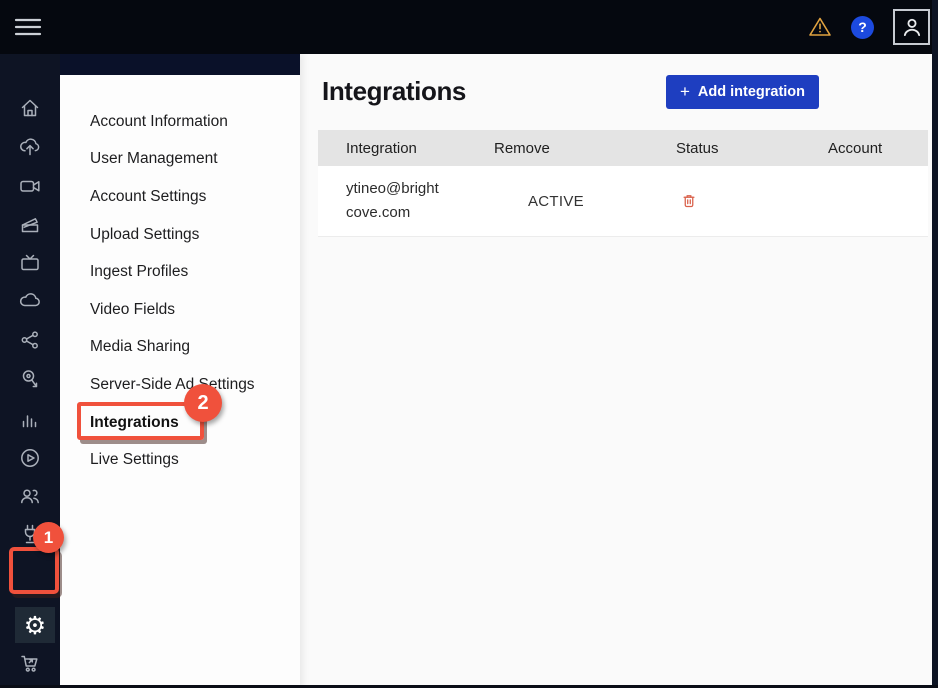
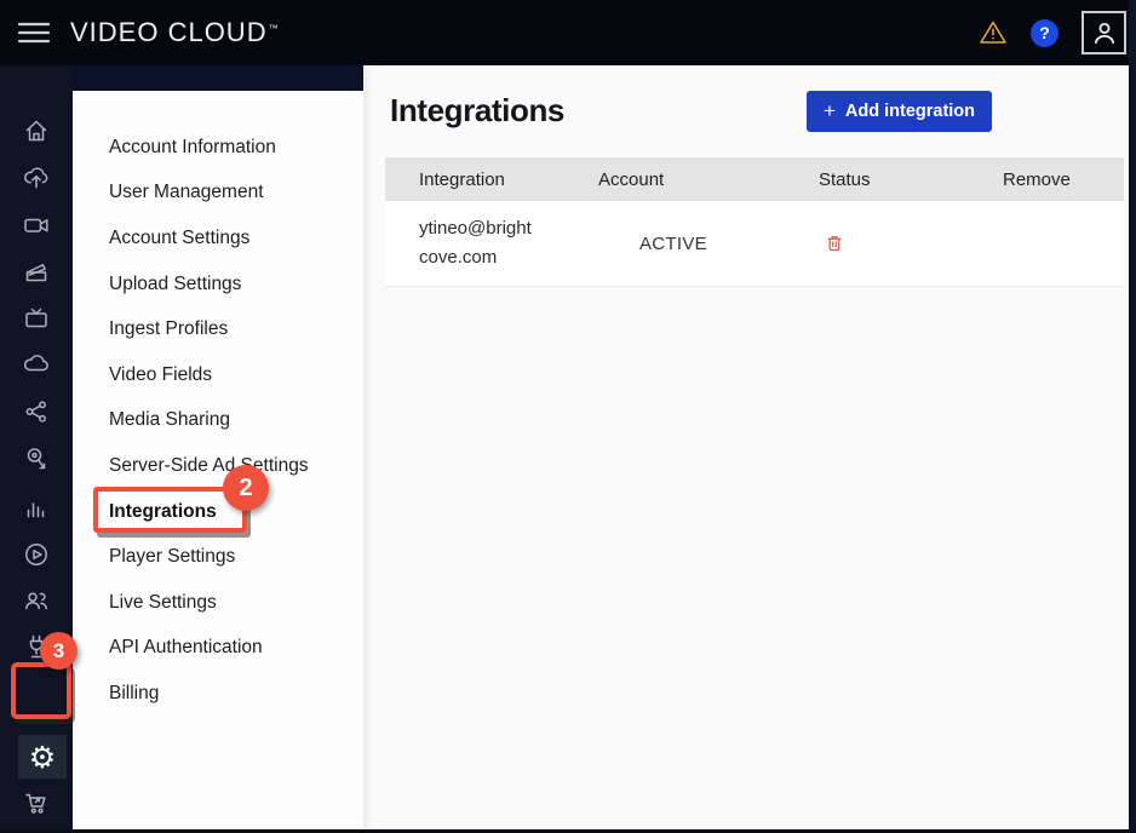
+ VIDEO CLOUD™
  ?
  ⚙
  Account Information
  User Management
  Account Settings
  Upload Settings
  Ingest Profiles
  Video Fields
  Media Sharing
  Server-Side Adettings
  Integrations
+ Player Settings
  Live Settings
+ API Authentication
+ Billing
  Integrations
  +
  Add integration
  Integration
- Remove
+ Account
  Status
- Account
+ Remove
  ytineo@brightcove.com
  ACTIVE
  2
- 1
+ 3
